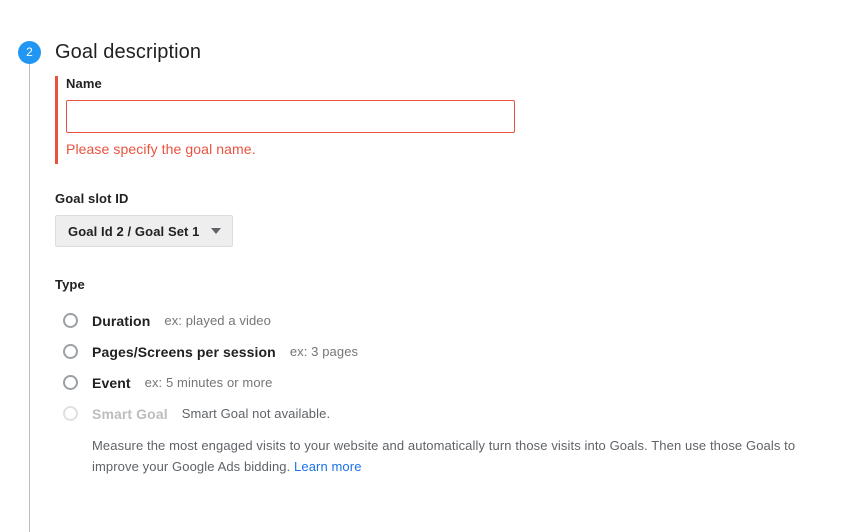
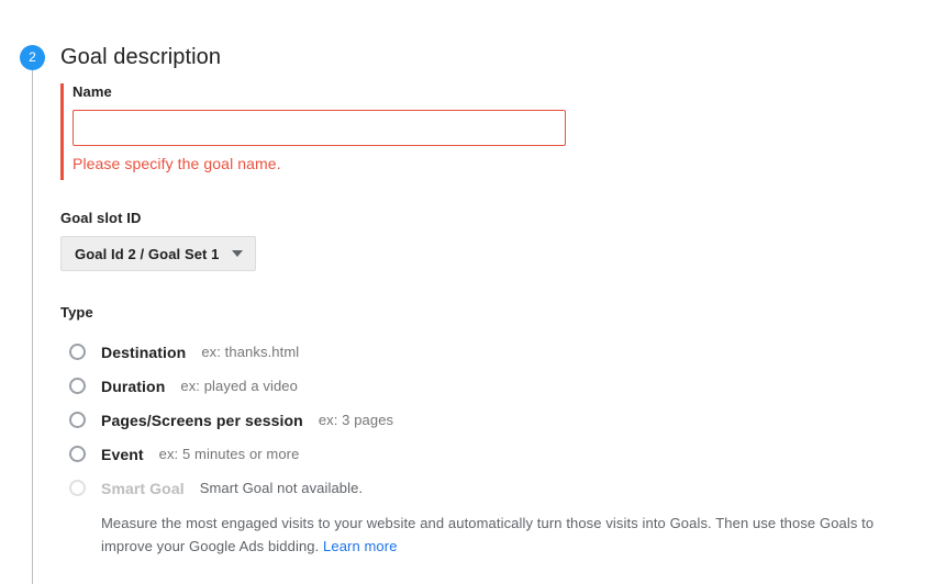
  2
  Goal description
  Name
  Please specify the goal name.
  Goal slot ID
  Goal Id 2 / Goal Set 1
  Type
+ Destination
+ ex: thanks.html
  Duration
  ex: played a video
  Pages/Screens per session
  ex: 3 pages
  Event
  ex: 5 minutes or more
  Smart Goal
  Smart Goal not available.
  Measure the most engaged visits to your website and automatically turn those visits into Goals. Then use those Goals to improve your Google Ads bidding. Learn more
